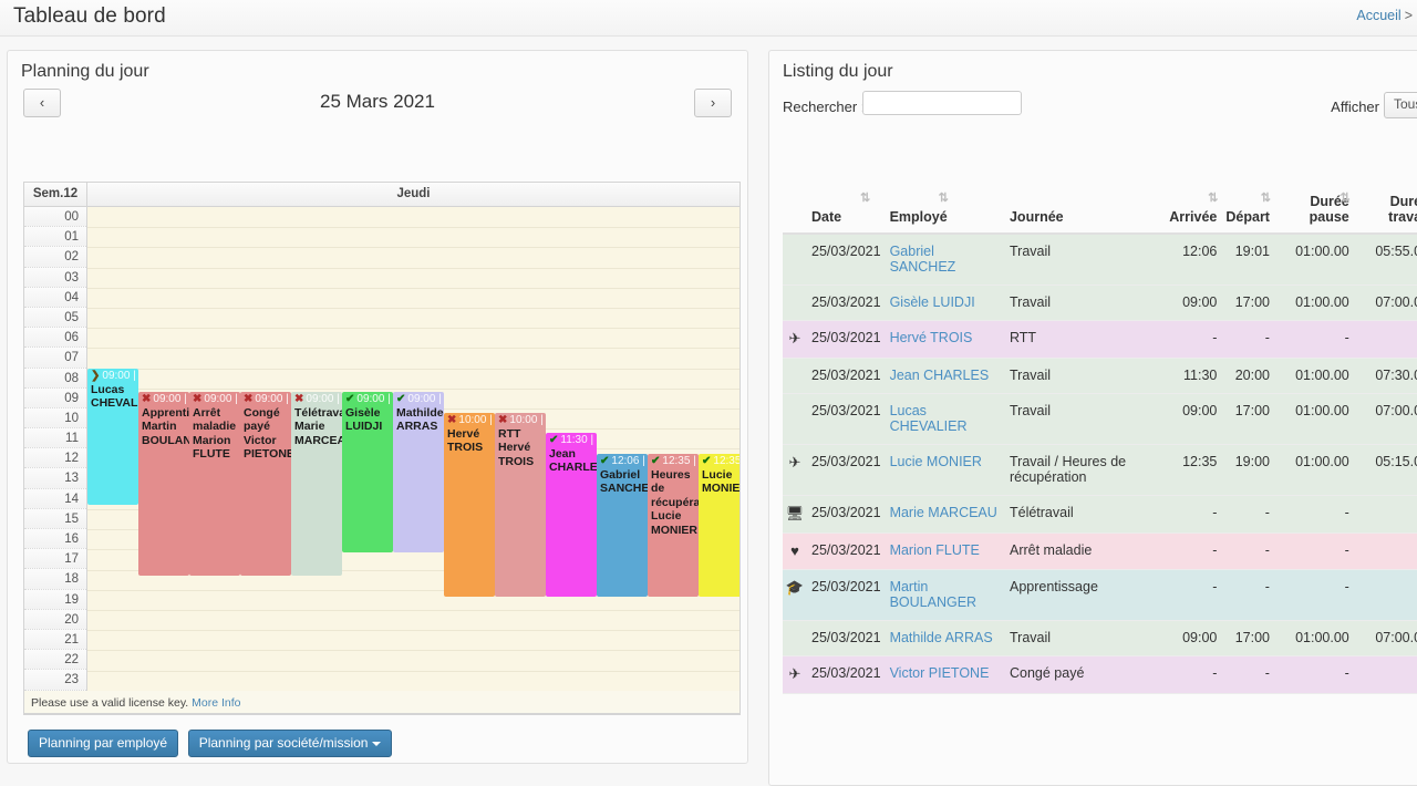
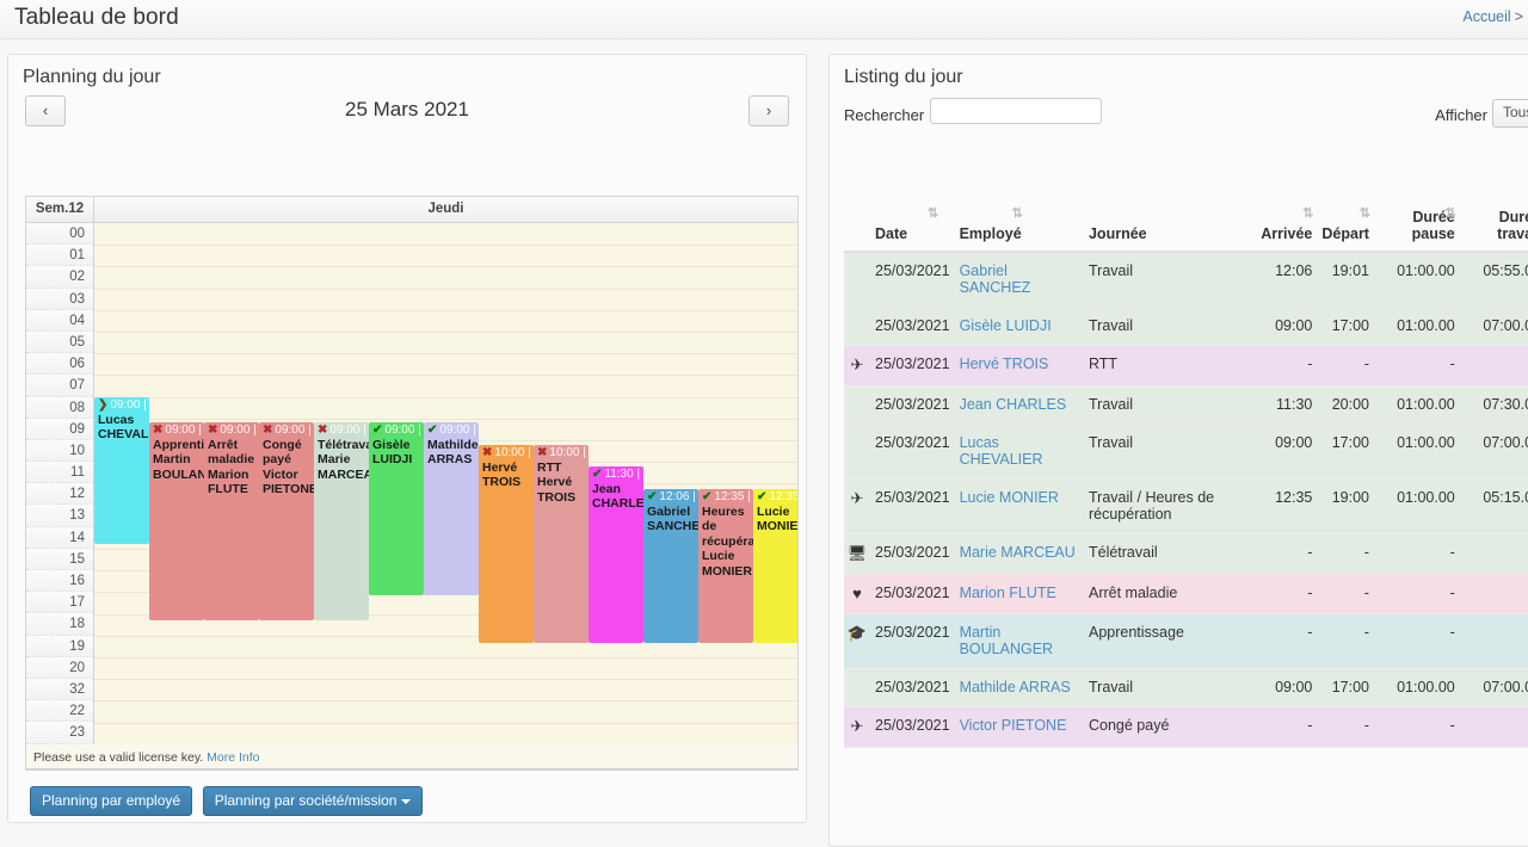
  Tableau de bord
  Accueil >
  Planning du jour
  ‹
  25 Mars 2021
  ›
  Sem.12
  Jeudi
  00
  01
  02
  03
  04
  05
  06
  07
  08
  09
  10
  11
  12
  13
  14
  15
  16
  17
  18
  19
  20
- 21
+ 32
  22
  23
  ❯ 09:00 |
  Lucas
  ✖ 09:00 |
  Martin
  ✖ 09:00 |
  Arrêt maladie
  Marion FLUTE
  ✖ 09:00 |
  Congé payé
  Victor
  PIETON
  ✖ 09:00 |
  Télétrav
  Marie
  MARCE
  ✔ 09:00 |
  Gisèle LUIDJI
  ✔ 09:00 |
  Mathilde
  ARRAS
  ✖ 10:00 |
  Hervé TROIS
  ✖ 10:00 |
  RTT
  Hervé TROIS
  ✔ 11:30 |
  Jean CHARLE
  ✔ 12:06 |
  Gabriel
  SANCHE
  ✔ 12:35 |
  Heures de récupéra
  Lucie MONIER
  ✔ 12:35
  Lucie
  MONIE
  Please use a valid license key. More Info
  Planning par employé Planning par société/mission
  Listing du jour
  Rechercher
  Afficher
  Tou
  	⇅Date	⇅Employé	Journée	⇅Arrivée	⇅Départ	⇅Durée pause	Dur trav
  	25/03/2021	Gabriel SANCHEZ	Travail	12:06	19:01	01:00.00	05:55.
  	25/03/2021	Gisèle LUIDJI	Travail	09:00	17:00	01:00.00	07:00.
  ✈	25/03/2021	Hervé TROIS	RTT	-	-	-
  	25/03/2021	Jean CHARLES	Travail	11:30	20:00	01:00.00	07:30.
  	25/03/2021	Lucas CHEVALIER	Travail	09:00	17:00	01:00.00	07:00.
  ✈	25/03/2021	Lucie MONIER	Travail / Heures de récupération	12:35	19:00	01:00.00	05:15.
  🖥	25/03/2021	Marie MARCEAU	Télétravail	-	-	-
  ♥	25/03/2021	Marion FLUTE	Arrêt maladie	-	-	-
  🎓	25/03/2021	Martin BOULANGER	Apprentissage	-	-	-
  	25/03/2021	Mathilde ARRAS	Travail	09:00	17:00	01:00.00	07:00.
  ✈	25/03/2021	Victor PIETONE	Congé payé	-	-	-
